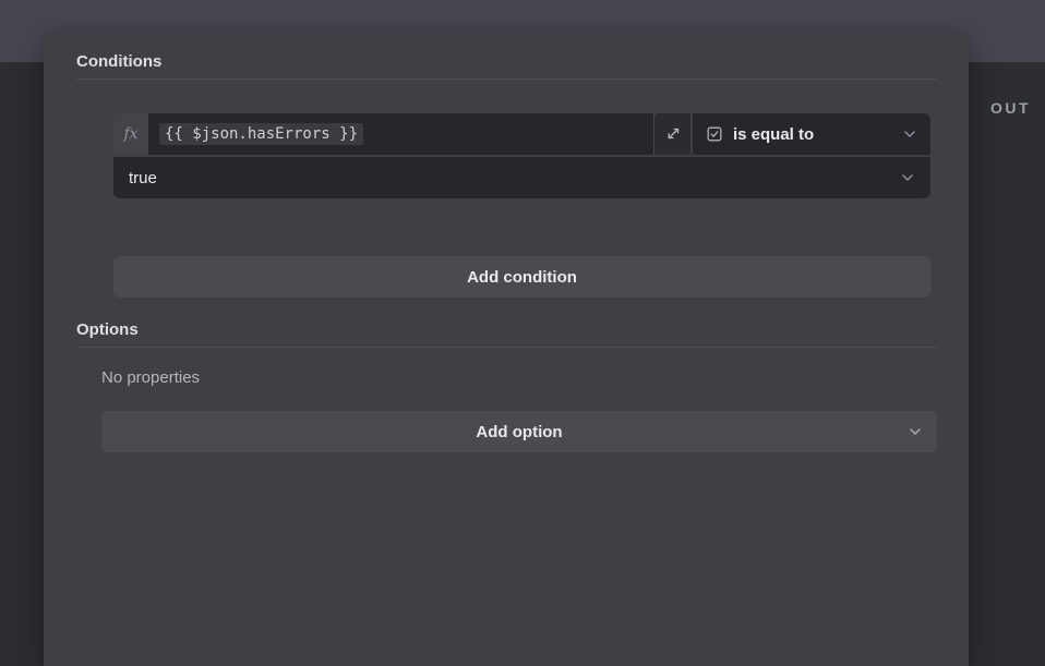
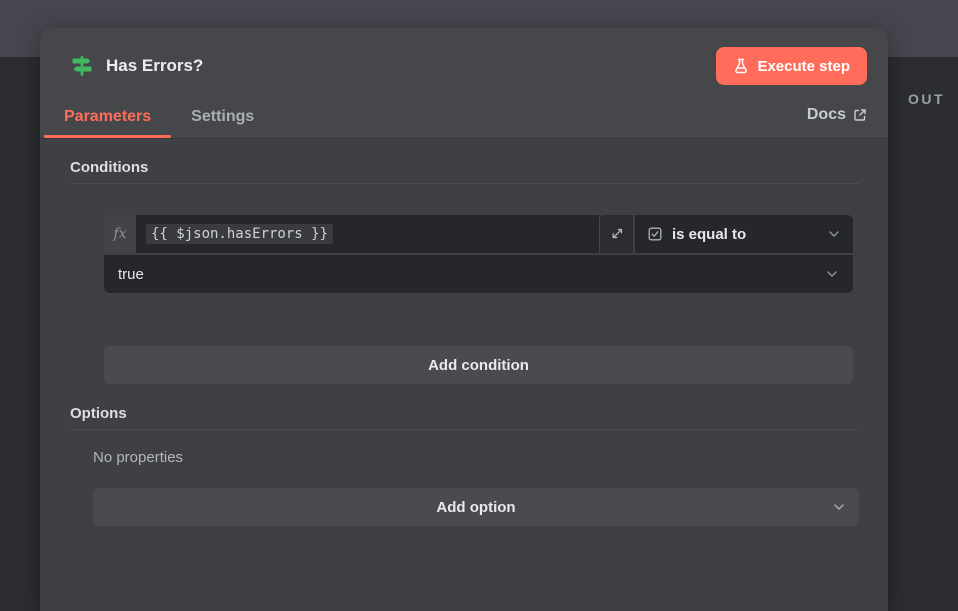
  OUT
+ Has Errors?
+ Execute step
+ Parameters
+ Settings
+ Docs
  Conditions
  fx
  {{ $json.hasErrors }}
  is equal to
  true
  Add condition
  Options
  No properties
  Add option
